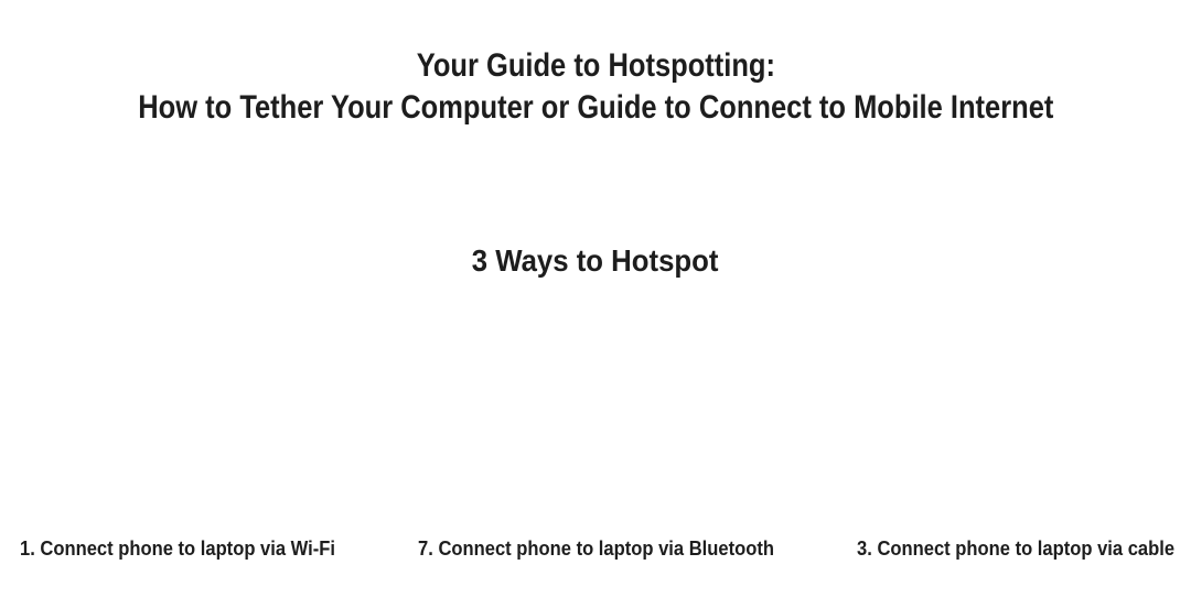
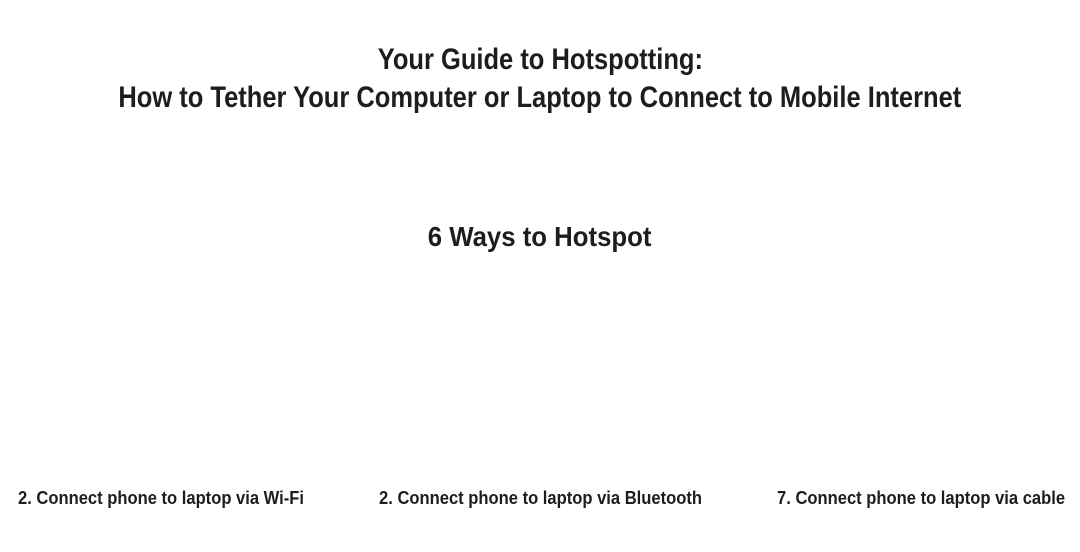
  Your Guide to Hotspotting:
- How to Tether Your Computer or Guide to Connect to Mobile Internet
+ How to Tether Your Computer or Laptop to Connect to Mobile Internet
- 3 Ways to Hotspot
+ 6 Ways to Hotspot
- 1. Connect phone to laptop via Wi-Fi
+ 2. Connect phone to laptop via Wi-Fi
- 7. Connect phone to laptop via Bluetooth
+ 2. Connect phone to laptop via Bluetooth
- 3. Connect phone to laptop via cable
+ 7. Connect phone to laptop via cable
